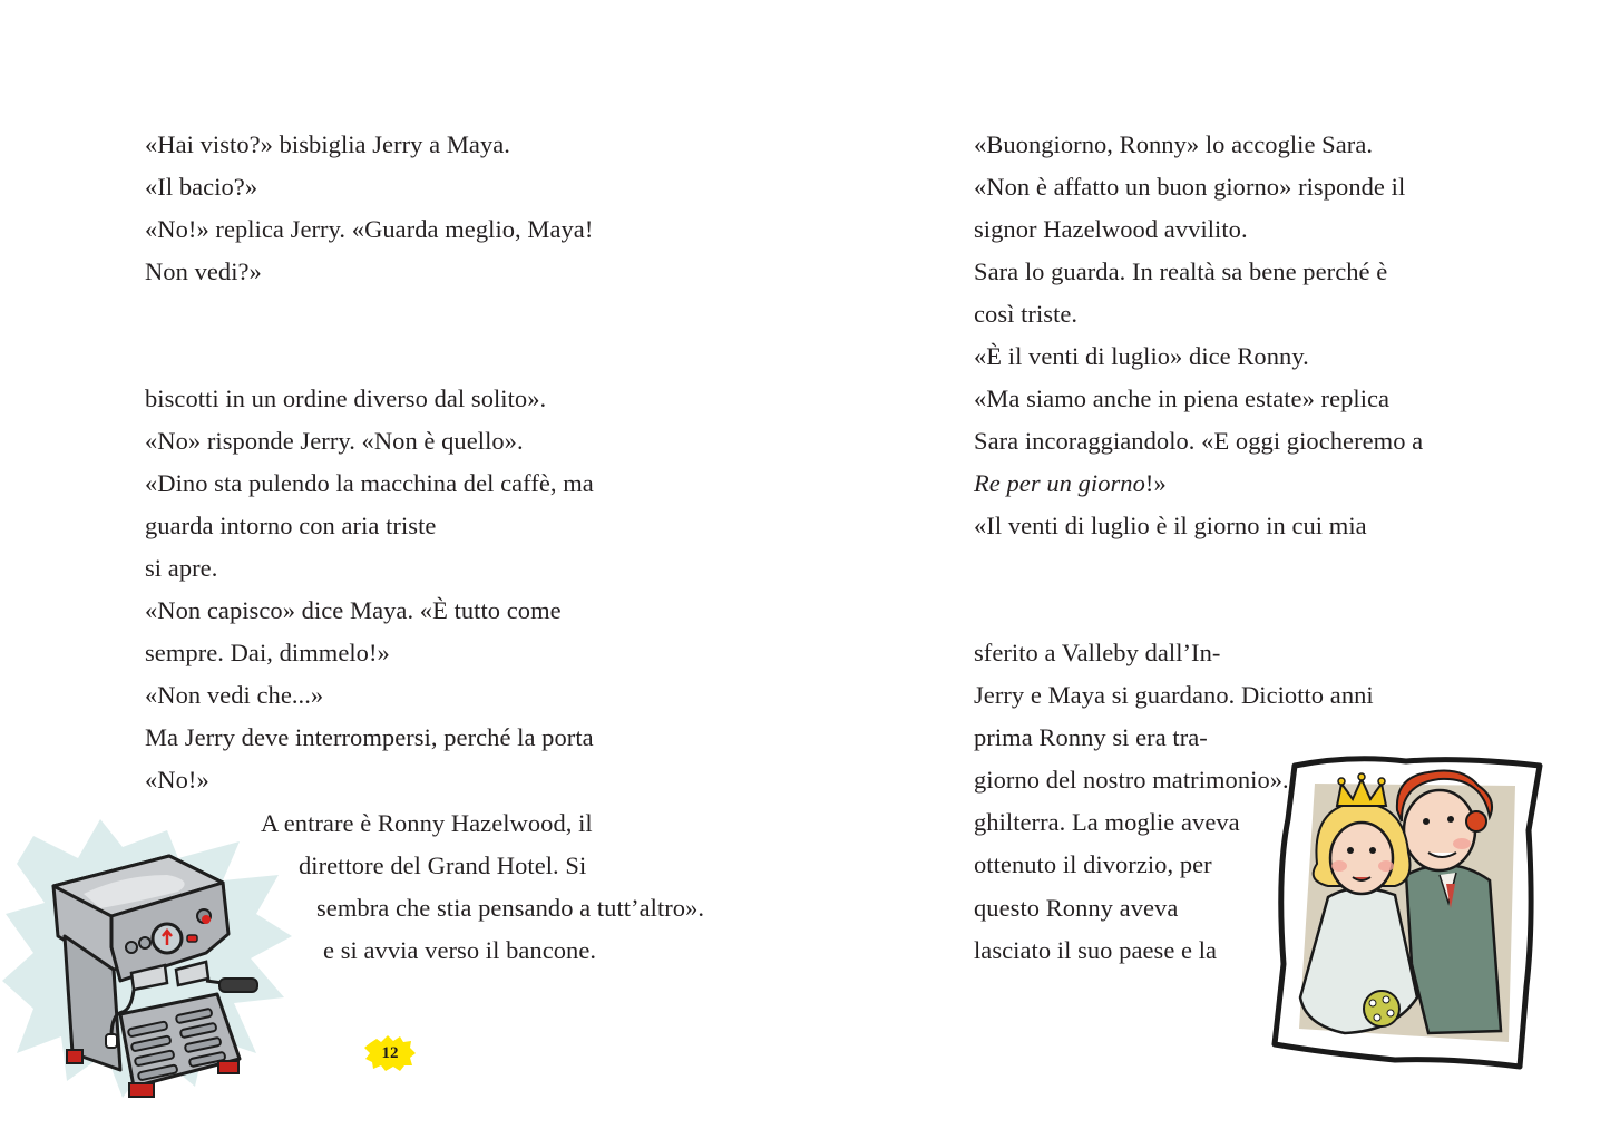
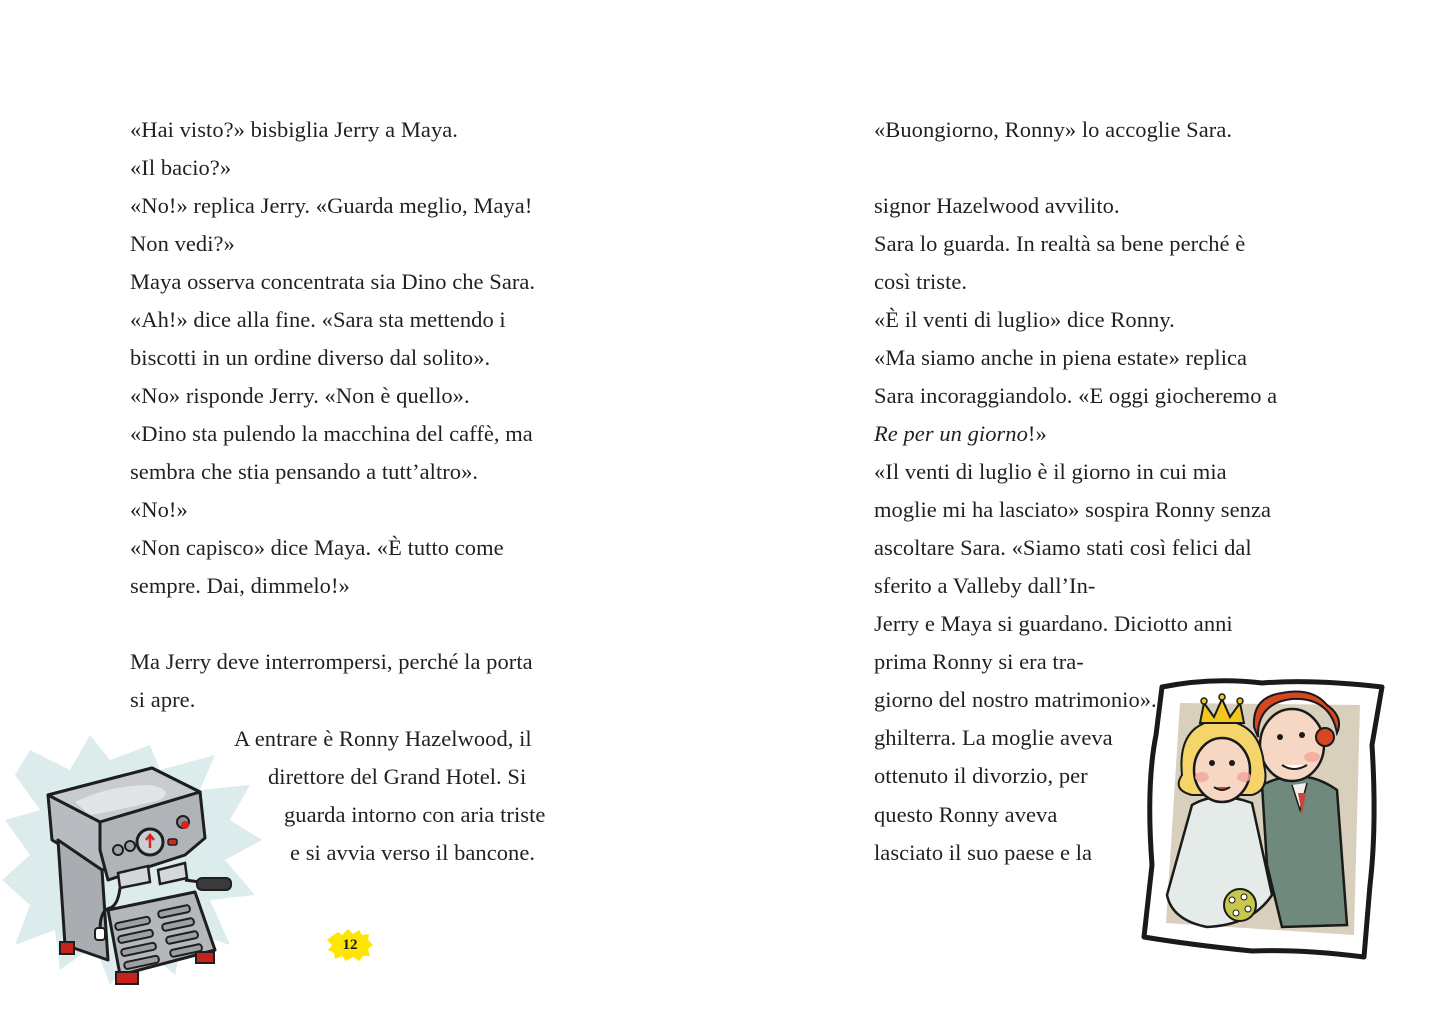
  «Hai visto?» bisbiglia Jerry a Maya.
  «Il bacio?»
  «No!» replica Jerry. «Guarda meglio, Maya!
  Non vedi?»
+ Maya osserva concentrata sia Dino che Sara.
+ «Ah!» dice alla fine. «Sara sta mettendo i
  biscotti in un ordine diverso dal solito».
  «No» risponde Jerry. «Non è quello».
  «Dino sta pulendo la macchina del caffè, ma
- guarda intorno con aria triste
+ sembra che stia pensando a tutt’altro».
- si apre.
+ «No!»
  «Non capisco» dice Maya. «È tutto come
  sempre. Dai, dimmelo!»
- «Non vedi che...»
  Ma Jerry deve interrompersi, perché la porta
- «No!»
+ si apre.
  A entrare è Ronny Hazelwood, il
  direttore del Grand Hotel. Si
- sembra che stia pensando a tutt’altro».
+ guarda intorno con aria triste
  e si avvia verso il bancone.
  12
  «Buongiorno, Ronny» lo accoglie Sara.
- «Non è affatto un buon giorno» risponde il
  signor Hazelwood avvilito.
  Sara lo guarda. In realtà sa bene perché è
  così triste.
  «È il venti di luglio» dice Ronny.
  «Ma siamo anche in piena estate» replica
  Sara incoraggiandolo. «E oggi giocheremo a
  Re per un giorno!»
  «Il venti di luglio è il giorno in cui mia
+ moglie mi ha lasciato» sospira Ronny senza
+ ascoltare Sara. «Siamo stati così felici dal
  sferito a Valleby dall’In-
  Jerry e Maya si guardano. Diciotto anni
  prima Ronny si era tra-
  giorno del nostro matrimonio».
  ghilterra. La moglie aveva
  ottenuto il divorzio, per
  questo Ronny aveva
  lasciato il suo paese e la
